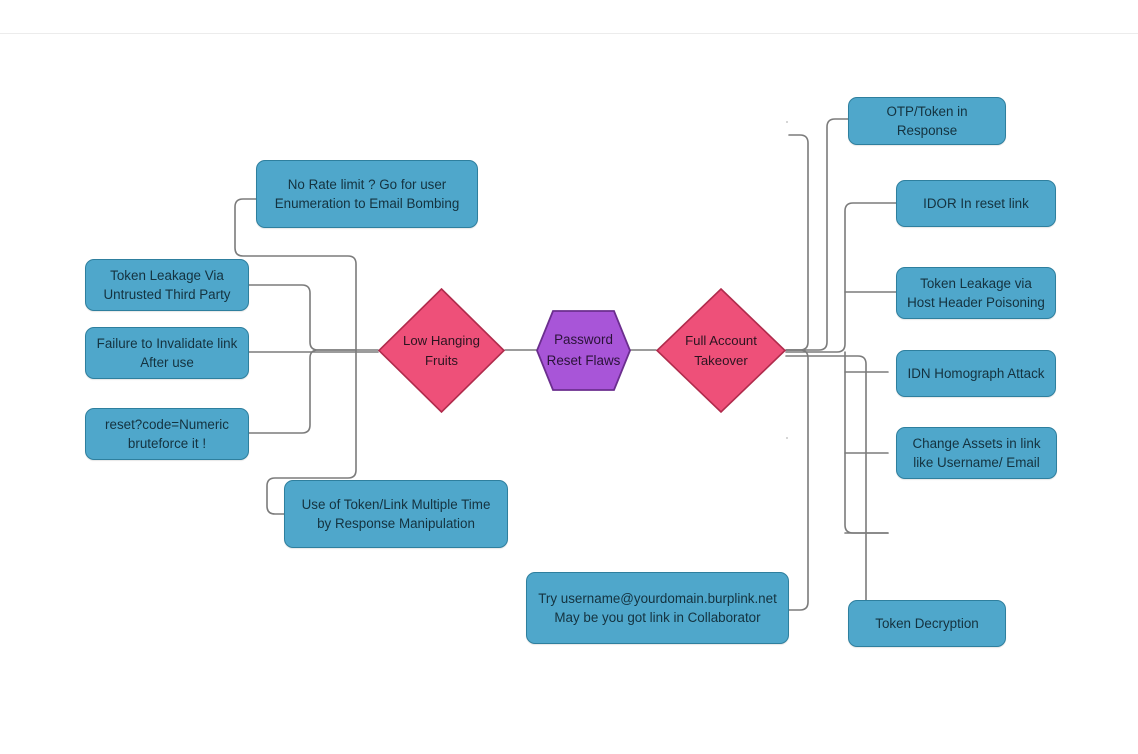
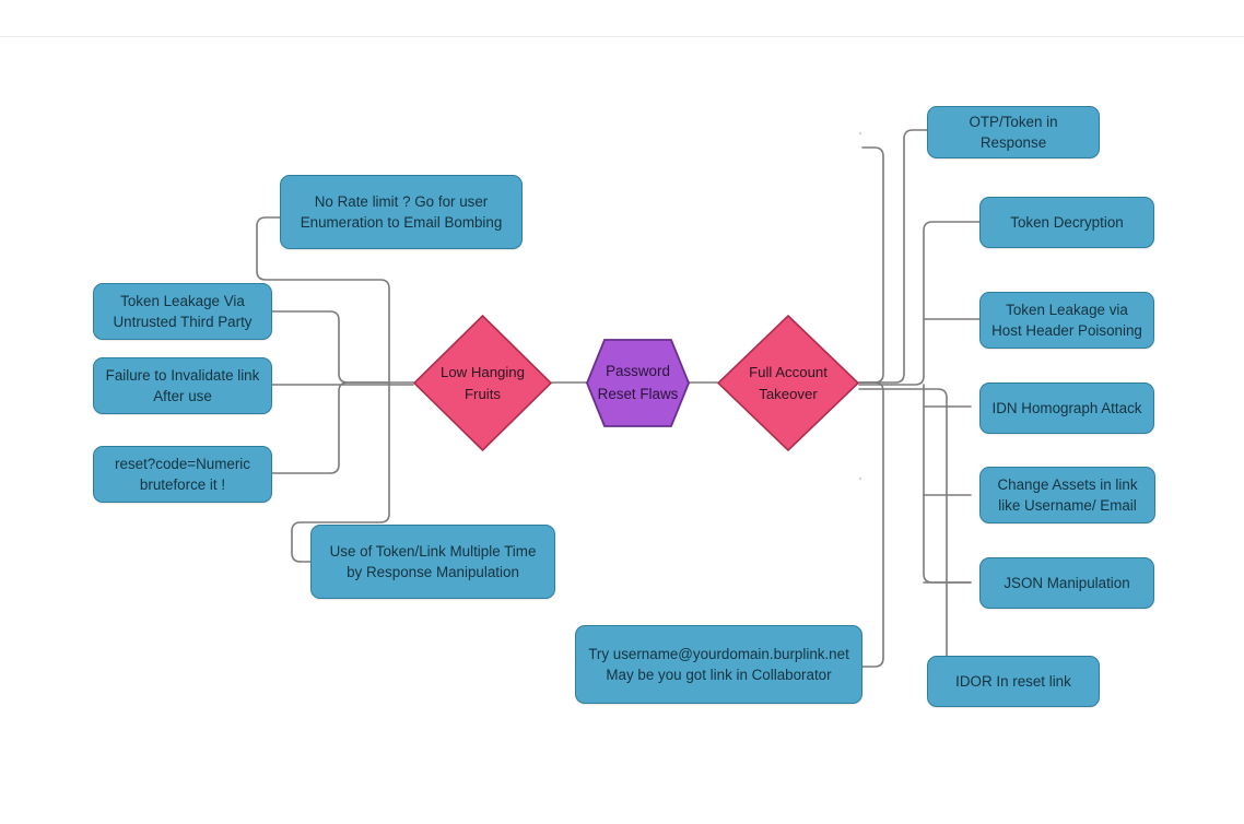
  No Rate limit ? Go for user
  Enumeration to Email Bombing
  Token Leakage Via
  Untrusted Third Party
  Failure to Invalidate link
  After use
  reset?code=Numeric
  bruteforce it !
  Use of Token/Link Multiple Time
  by Response Manipulation
  Try username@yourdomain.burplink.net
  May be you got link in Collaborator
  Low Hanging
  Fruits
  Password
  Reset Flaws
  Full Account
  Takeover
  OTP/Token in
  Response
- IDOR In reset link
+ Token Decryption
  Token Leakage via
  Host Header Poisoning
  IDN Homograph Attack
  Change Assets in link
  like Username/ Email
+ JSON Manipulation
- Token Decryption
+ IDOR In reset link
